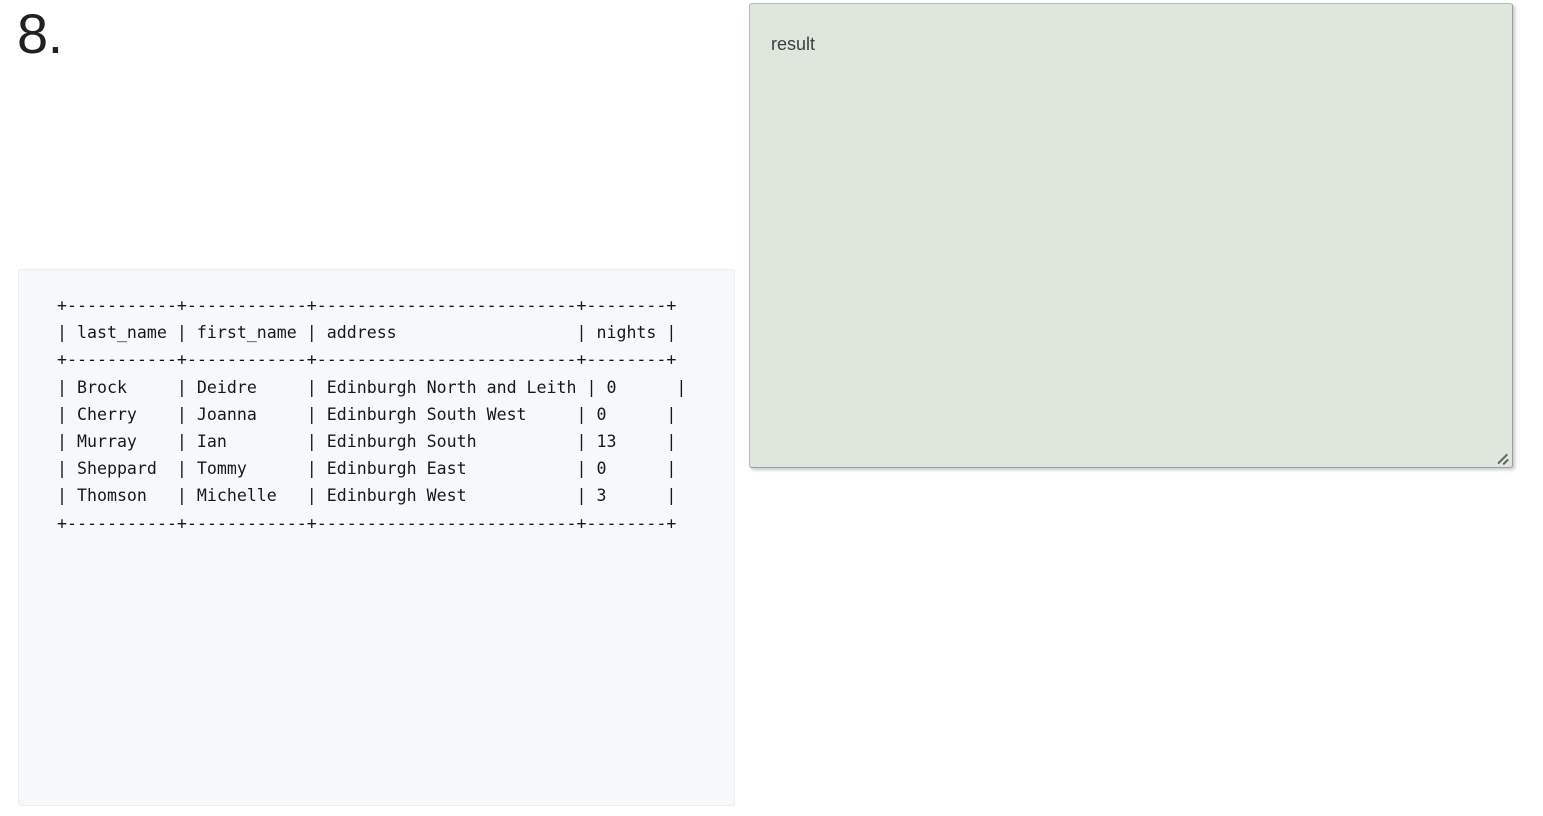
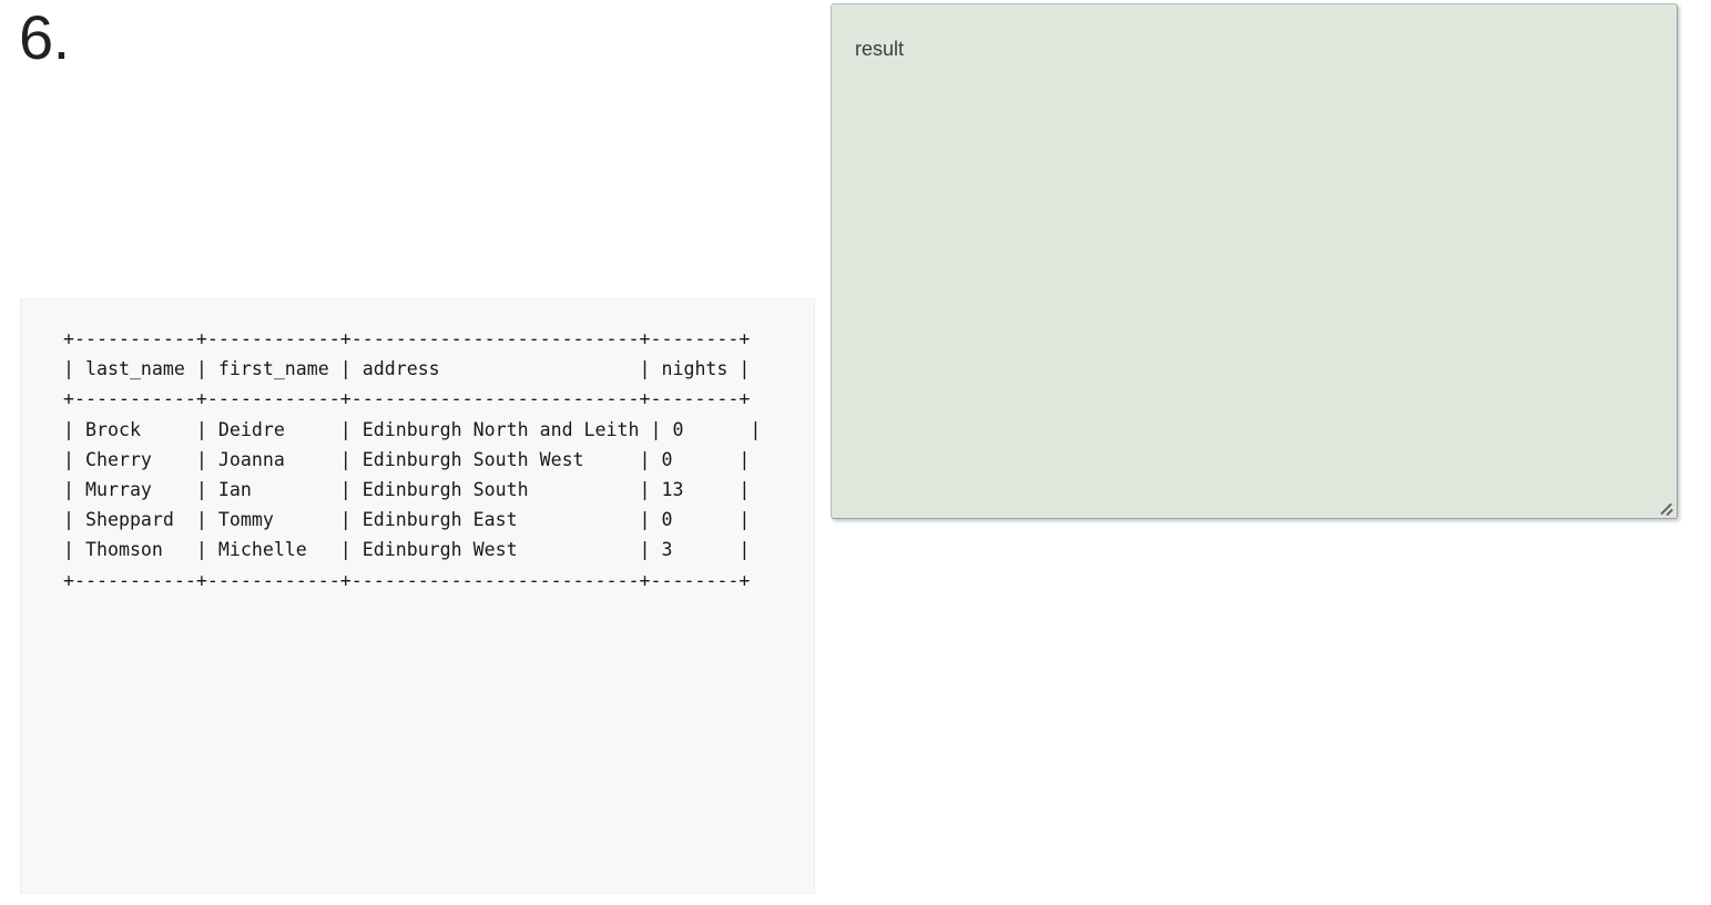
- 8.
+ 6.
  +-----------+------------+--------------------------+--------+
  | last_name | first_name | address | nights |
  +-----------+------------+--------------------------+--------+
  | Brock | Deidre | Edinburgh North and Leith | 0 |
  | Cherry | Joanna | Edinburgh South West | 0 |
  | Murray | Ian | Edinburgh South | 13 |
  | Sheppard | Tommy | Edinburgh East | 0 |
  | Thomson | Michelle | Edinburgh West | 3 |
  +-----------+------------+--------------------------+--------+
  result
